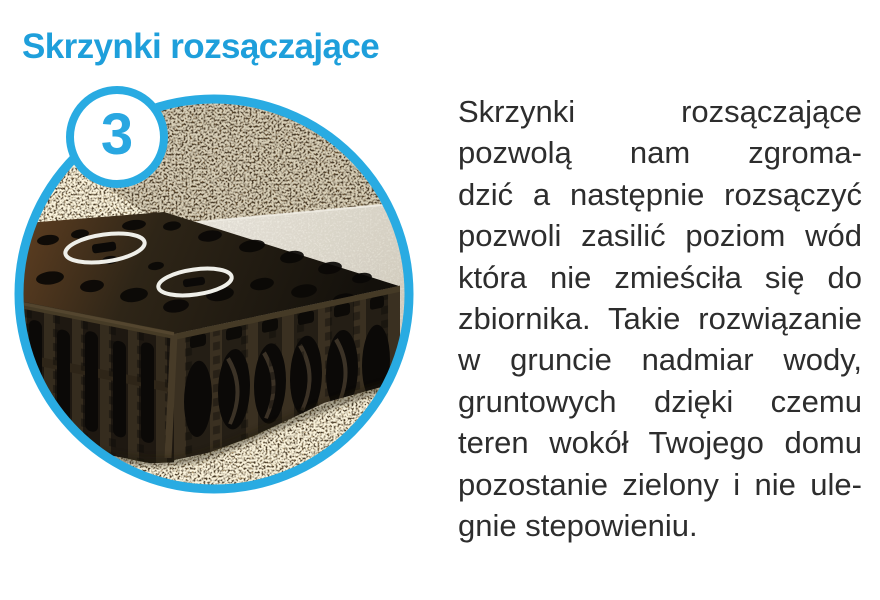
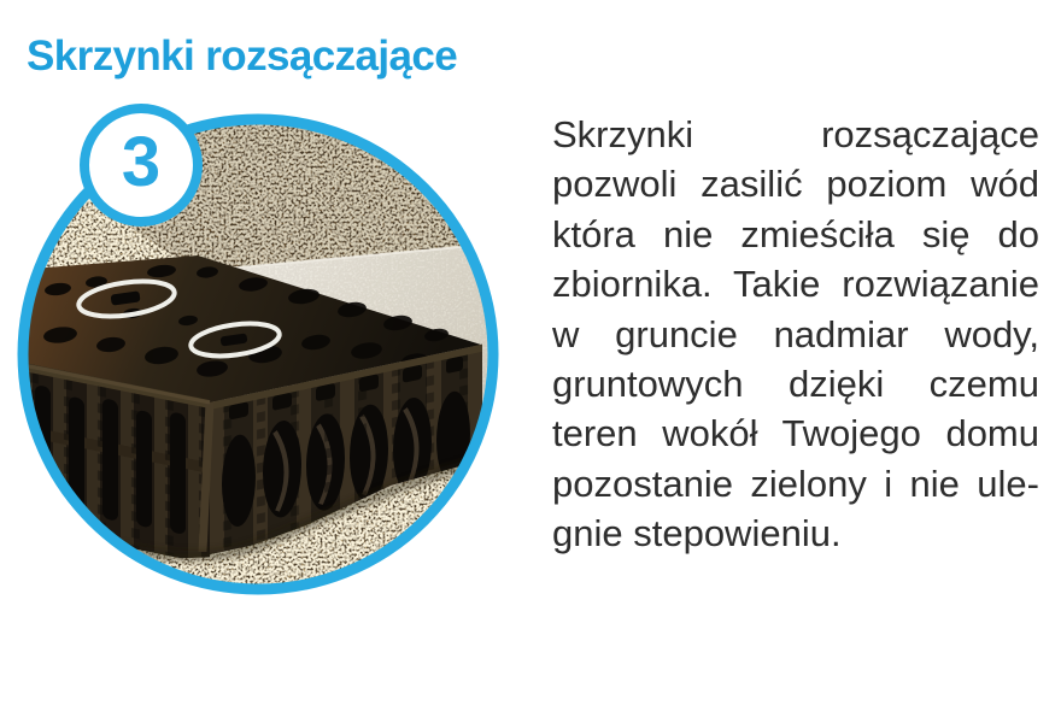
  Skrzynki rozsączające
  3
  Skrzynki rozsączające
- pozwolą nam zgroma-
- dzić a następnie rozsączyć
  pozwoli zasilić poziom wód
  która nie zmieściła się do
  zbiornika. Takie rozwiązanie
  w gruncie nadmiar wody,
  gruntowych dzięki czemu
  teren wokół Twojego domu
  pozostanie zielony i nie ule-
  gnie stepowieniu.
